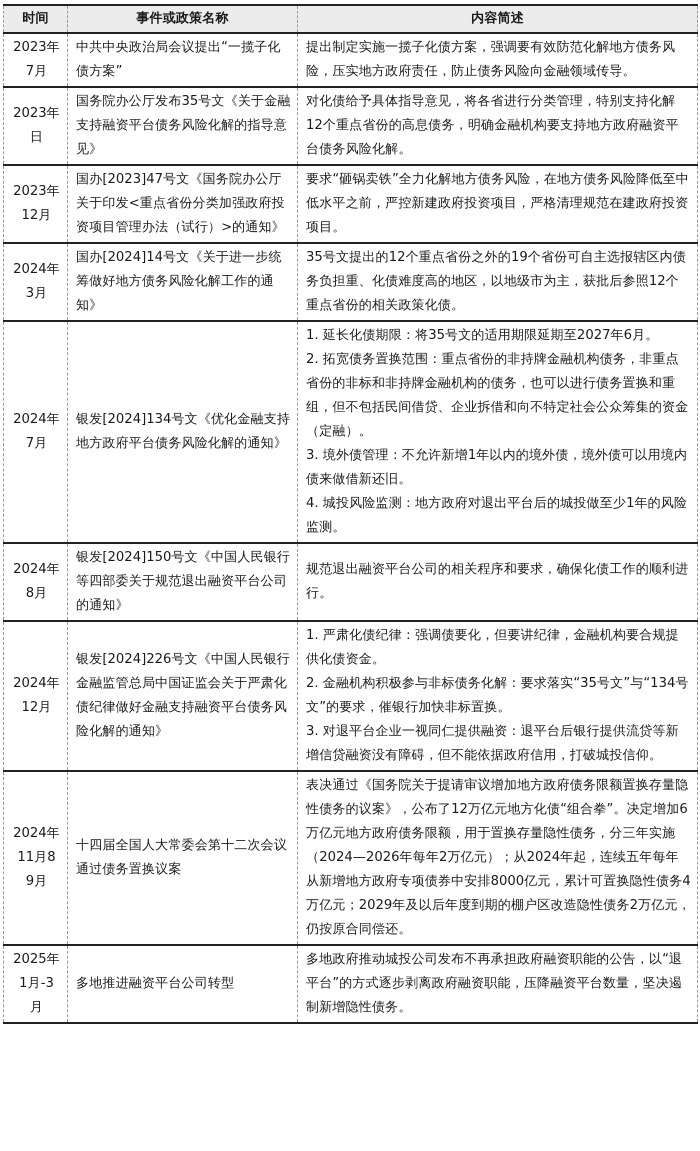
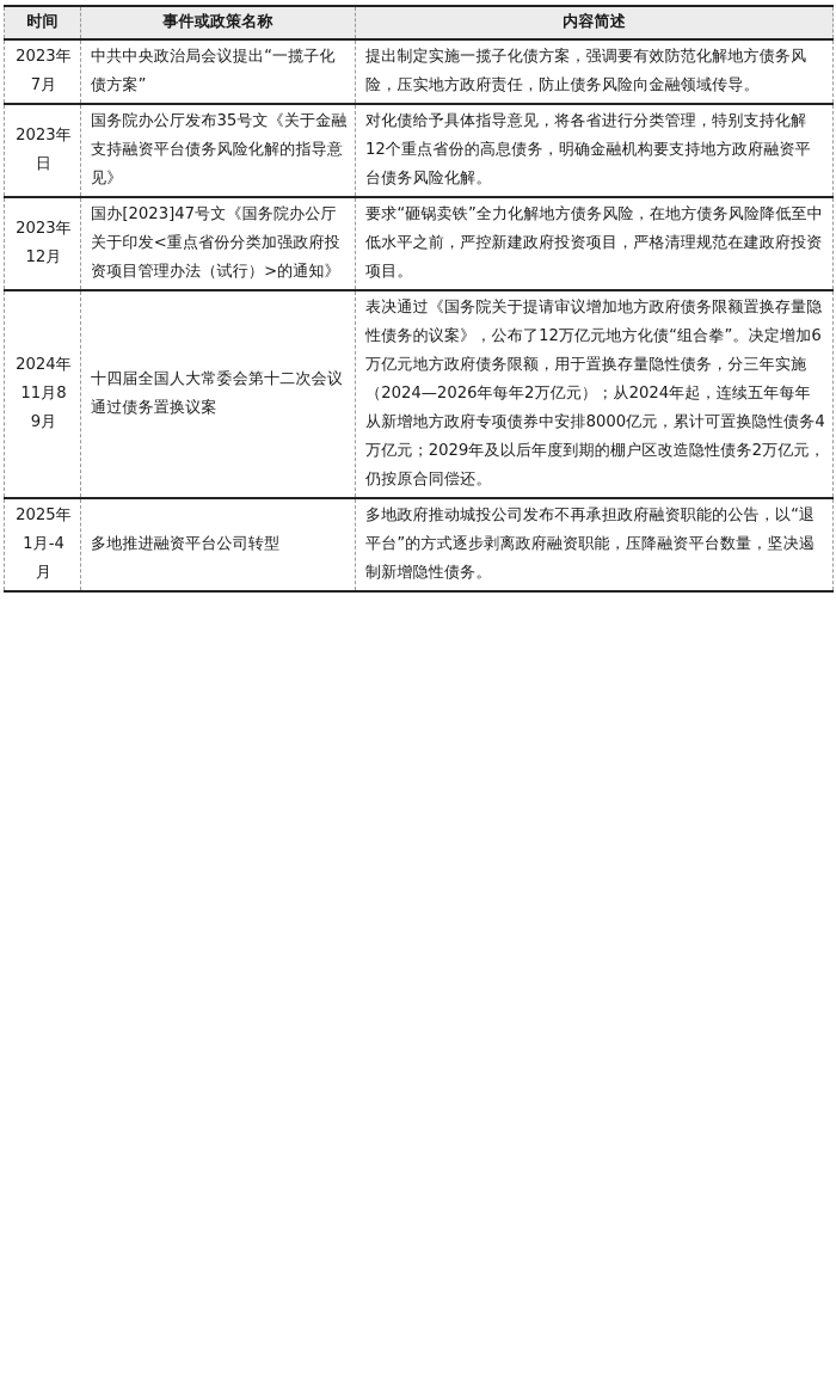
  时间	事件或政策名称	内容简述
  2023年7月	中共中央政治局会议提出“一揽子化债方案”	提出制定实施一揽子化债方案，强调要有效防范化解地方债务风险，压实地方政府责任，防止债务风险向金融领域传导。
  2023年日	国务院办公厅发布35号文《关于金融支持融资平台债务风险化解的指导意见》	对化债给予具体指导意见，将各省进行分类管理，特别支持化解12个重点省份的高息债务，明确金融机构要支持地方政府融资平台债务风险化解。
  2023年12月	国办[2023]47号文《国务院办公厅关于印发<重点省份分类加强政府投资项目管理办法（试行）>的通知》	要求“砸锅卖铁”全力化解地方债务风险，在地方债务风险降低至中低水平之前，严控新建政府投资项目，严格清理规范在建政府投资项目。
- 2024年3月	国办[2024]14号文《关于进一步统筹做好地方债务风险化解工作的通知》	35号文提出的12个重点省份之外的19个省份可自主选报辖区内债务负担重、化债难度高的地区，以地级市为主，获批后参照12个重点省份的相关政策化债。
- 2024年7月	银发[2024]134号文《优化金融支持地方政府平台债务风险化解的通知》	1. 延长化债期限：将35号文的适用期限延期至2027年6月。2. 拓宽债务置换范围：重点省份的非持牌金融机构债务，非重点省份的非标和非持牌金融机构的债务，也可以进行债务置换和重组，但不包括民间借贷、企业拆借和向不特定社会公众筹集的资金（定融）。3. 境外债管理：不允许新增1年以内的境外债，境外债可以用境内债来做借新还旧。4. 城投风险监测：地方政府对退出平台后的城投做至少1年的风险监测。
- 2024年8月	银发[2024]150号文《中国人民银行等四部委关于规范退出融资平台公司的通知》	规范退出融资平台公司的相关程序和要求，确保化债工作的顺利进行。
- 2024年12月	银发[2024]226号文《中国人民银行金融监管总局中国证监会关于严肃化债纪律做好金融支持融资平台债务风险化解的通知》	1. 严肃化债纪律：强调债要化，但要讲纪律，金融机构要合规提供化债资金。2. 金融机构积极参与非标债务化解：要求落实“35号文”与“134号文”的要求，催银行加快非标置换。3. 对退平台企业一视同仁提供融资：退平台后银行提供流贷等新增信贷融资没有障碍，但不能依据政府信用，打破城投信仰。
  2024年11月89月	十四届全国人大常委会第十二次会议通过债务置换议案	表决通过《国务院关于提请审议增加地方政府债务限额置换存量隐性债务的议案》，公布了12万亿元地方化债“组合拳”。决定增加6万亿元地方政府债务限额，用于置换存量隐性债务，分三年实施（2024—2026年每年2万亿元）；从2024年起，连续五年每年从新增地方政府专项债券中安排8000亿元，累计可置换隐性债务4万亿元；2029年及以后年度到期的棚户区改造隐性债务2万亿元，仍按原合同偿还。
- 2025年1月-3月	多地推进融资平台公司转型	多地政府推动城投公司发布不再承担政府融资职能的公告，以“退平台”的方式逐步剥离政府融资职能，压降融资平台数量，坚决遏制新增隐性债务。
+ 2025年1月-4月	多地推进融资平台公司转型	多地政府推动城投公司发布不再承担政府融资职能的公告，以“退平台”的方式逐步剥离政府融资职能，压降融资平台数量，坚决遏制新增隐性债务。
